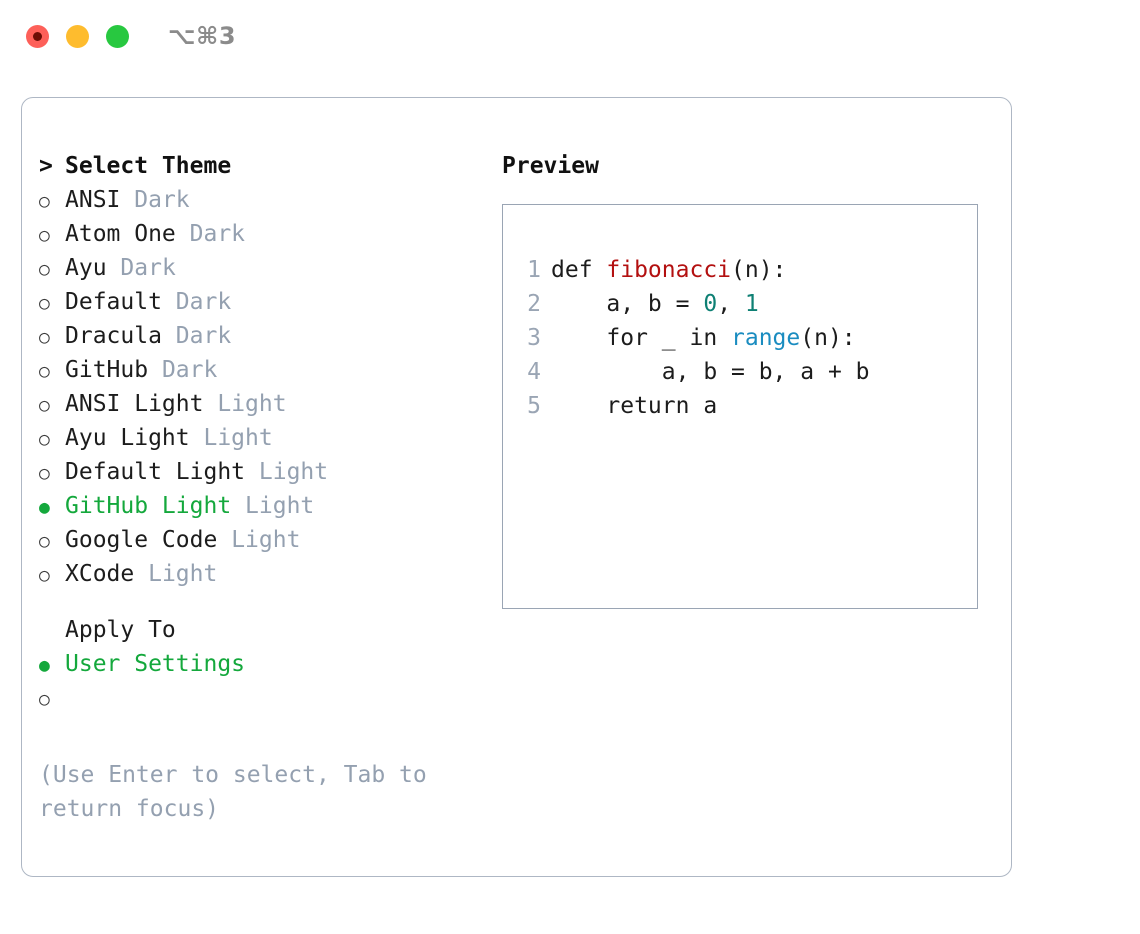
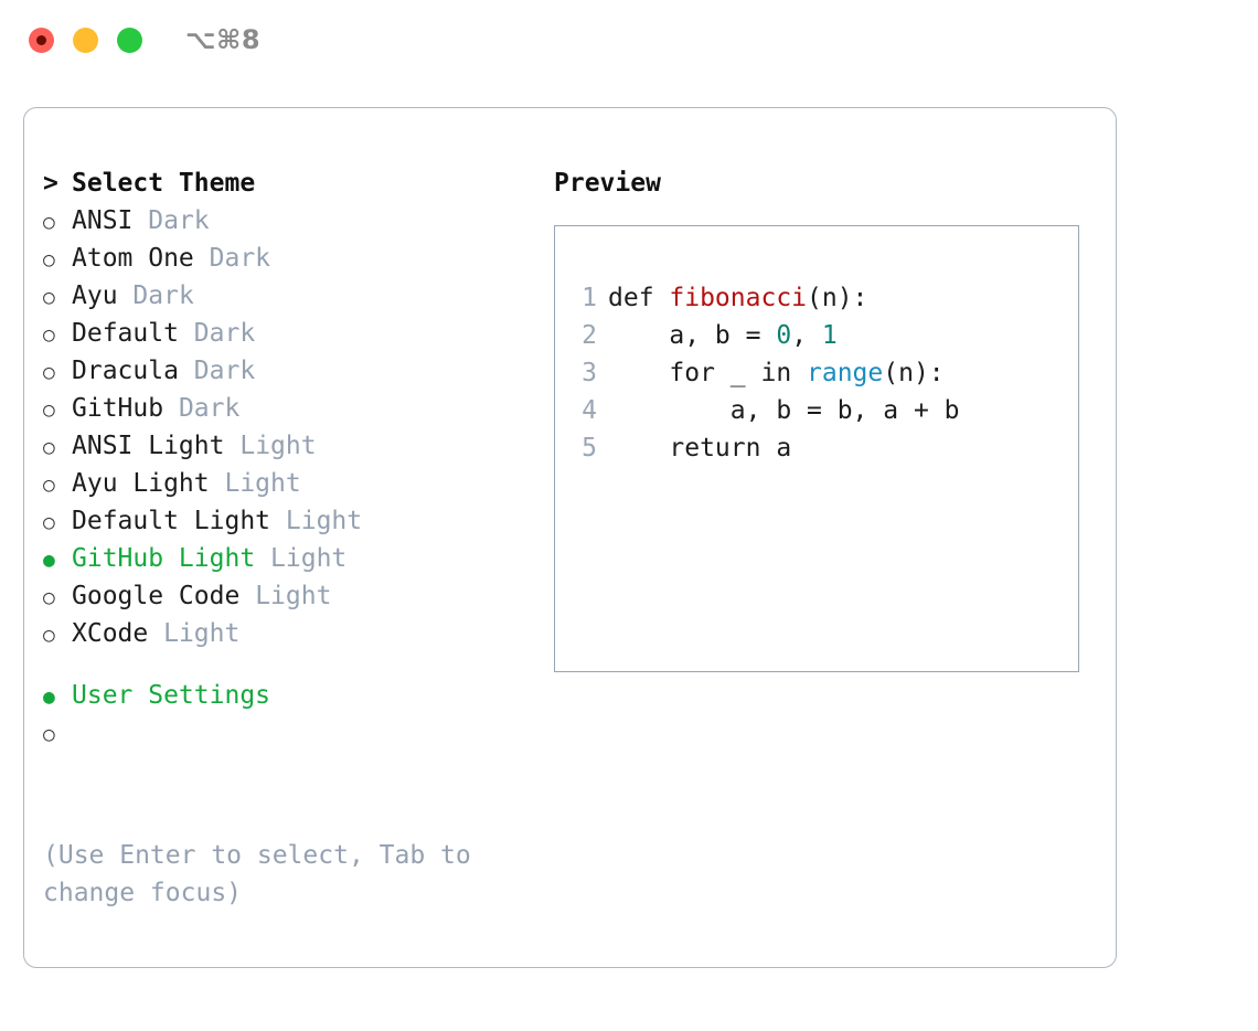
- ⌥⌘3
+ ⌥⌘8
  Select Theme
  ANSI Dark
  Atom One Dark
  Ayu Dark
  Default Dark
  Dracula Dark
  GitHub Dark
  ANSI Light Light
  Ayu Light Light
  Default Light Light
  GitHub Light Light
  Google Code Light
  XCode Light
- Apply To
  User Settings
- (Use Enter to select, Tab to return focus)
+ (Use Enter to select, Tab to change focus)
  Preview
  1 def fibonacci(n):
  2 a, b = 0, 1
  3 for _ in range(n):
  4 a, b = b, a + b
  5 return a
